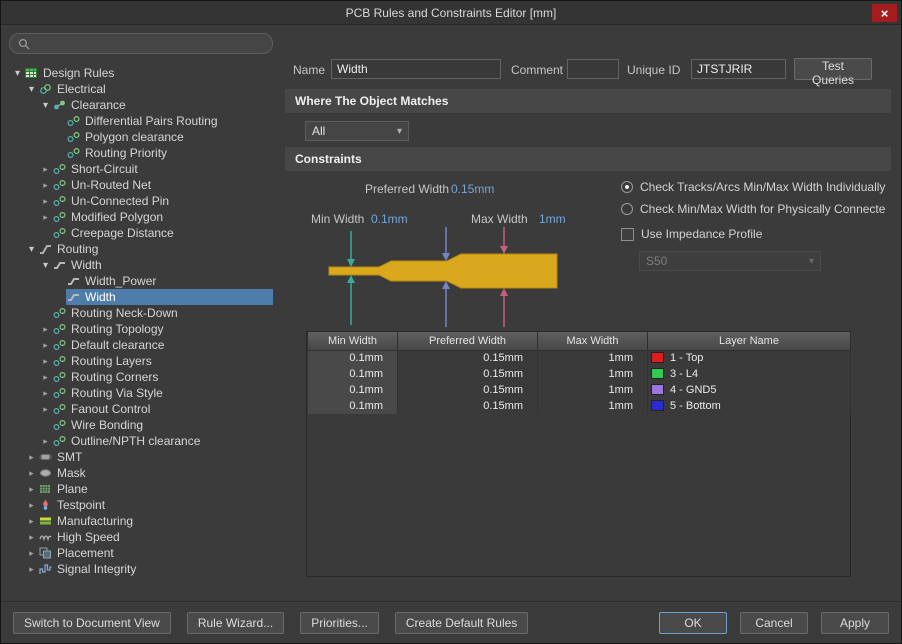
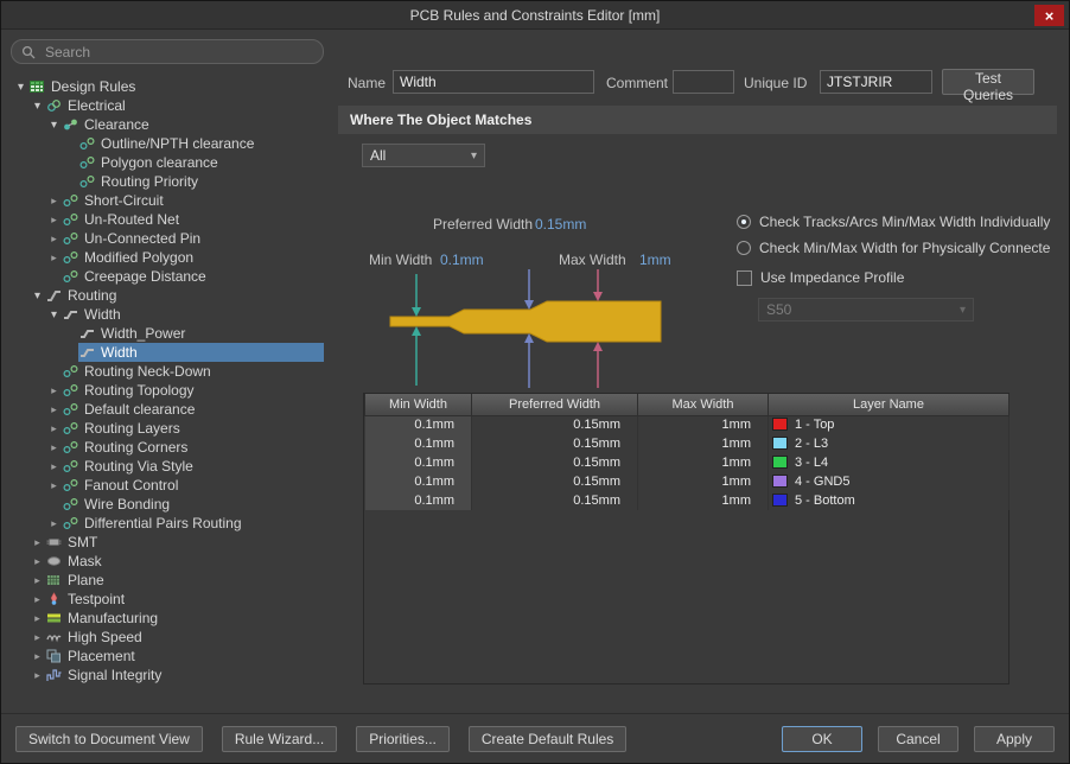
  PCB Rules and Constraints Editor [mm]
  ×
+ Search
  ▾
  Design Rules
  ▾
  Electrical
  ▾
  Clearance
- Differential Pairs Routing
+ Outline/NPTH clearance
  Polygon clearance
  Routing Priority
  ▸
  Short-Circuit
  ▸
  Un-Routed Net
  ▸
  Un-Connected Pin
  ▸
  Modified Polygon
  Creepage Distance
  ▾
  Routing
  ▾
  Width
  Width_Power
  Width
  Routing Neck-Down
  ▸
  Routing Topology
  ▸
  Default clearance
  ▸
  Routing Layers
  ▸
  Routing Corners
  ▸
  Routing Via Style
  ▸
  Fanout Control
  Wire Bonding
  ▸
- Outline/NPTH clearance
+ Differential Pairs Routing
  ▸
  SMT
  ▸
  Mask
  ▸
  Plane
  ▸
  Testpoint
  ▸
  Manufacturing
  ▸
  High Speed
  ▸
  Placement
  ▸
  Signal Integrity
  Name
  Width
  Comment
  Unique ID
  JTSTJRIR
  Test Queries
  Where The Object Matches
  All
  ▾
- Constraints
  Preferred Width
  0.15mm
  Min Width
  0.1mm
  Max Width
  1mm
  Check Tracks/Arcs Min/Max Width Individually
  Check Min/Max Width for Physically Connecte
  Use Impedance Profile
  S50
  ▾
  Min Width	Preferred Width	Max Width	Layer Name
  0.1mm	0.15mm	1mm	1 - Top
+ 0.1mm	0.15mm	1mm	2 - L3
  0.1mm	0.15mm	1mm	3 - L4
  0.1mm	0.15mm	1mm	4 - GND5
  0.1mm	0.15mm	1mm	5 - Bottom
  Switch to Document View
  Rule Wizard...
  Priorities...
  Create Default Rules
  OK
  Cancel
  Apply
